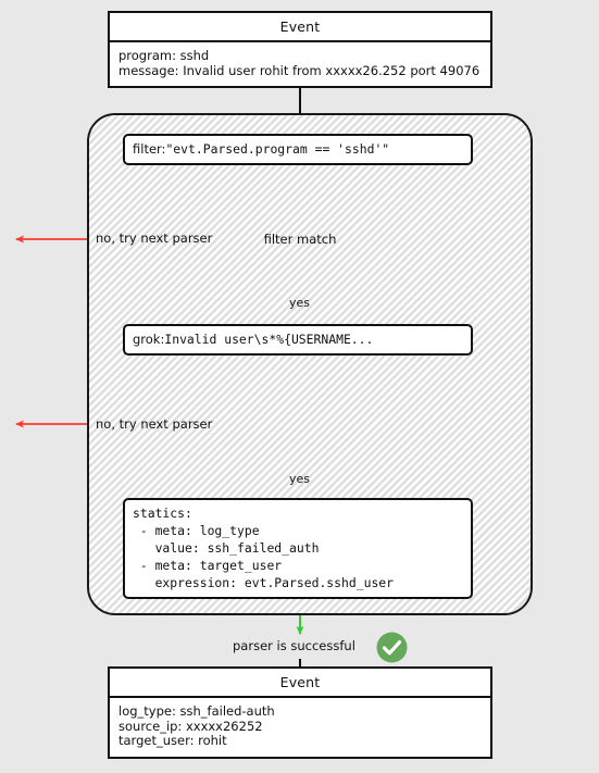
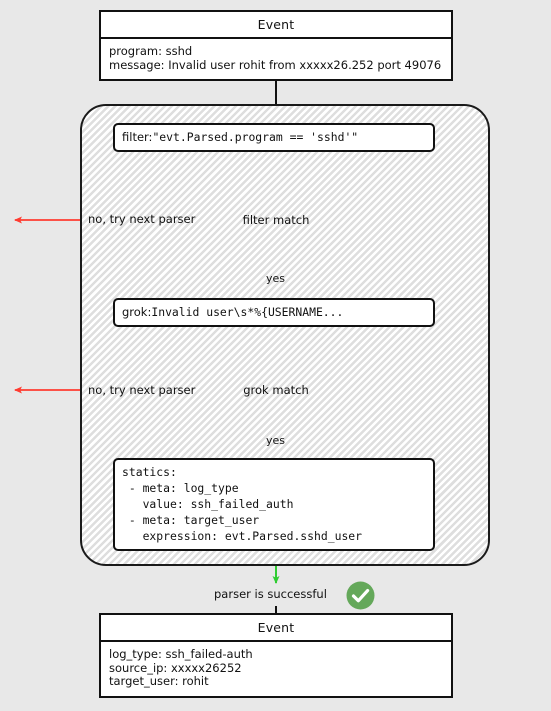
  Event
  program: sshd
  message: Invalid user rohit from xxxxx26.252 port 49076
  filter:"evt.Parsed.program == 'sshd'"
  grok:Invalid user\s*%{USERNAME...
  statics:
  - meta: log_type
  value: ssh_failed_auth
  - meta: target_user
  expression: evt.Parsed.sshd_user
  filter match
+ grok match
  no, try next parser
  no, try next parser
  yes
  yes
  parser is successful
  Event
  log_type: ssh_failed-auth
  source_ip: xxxxx26252
  target_user: rohit
